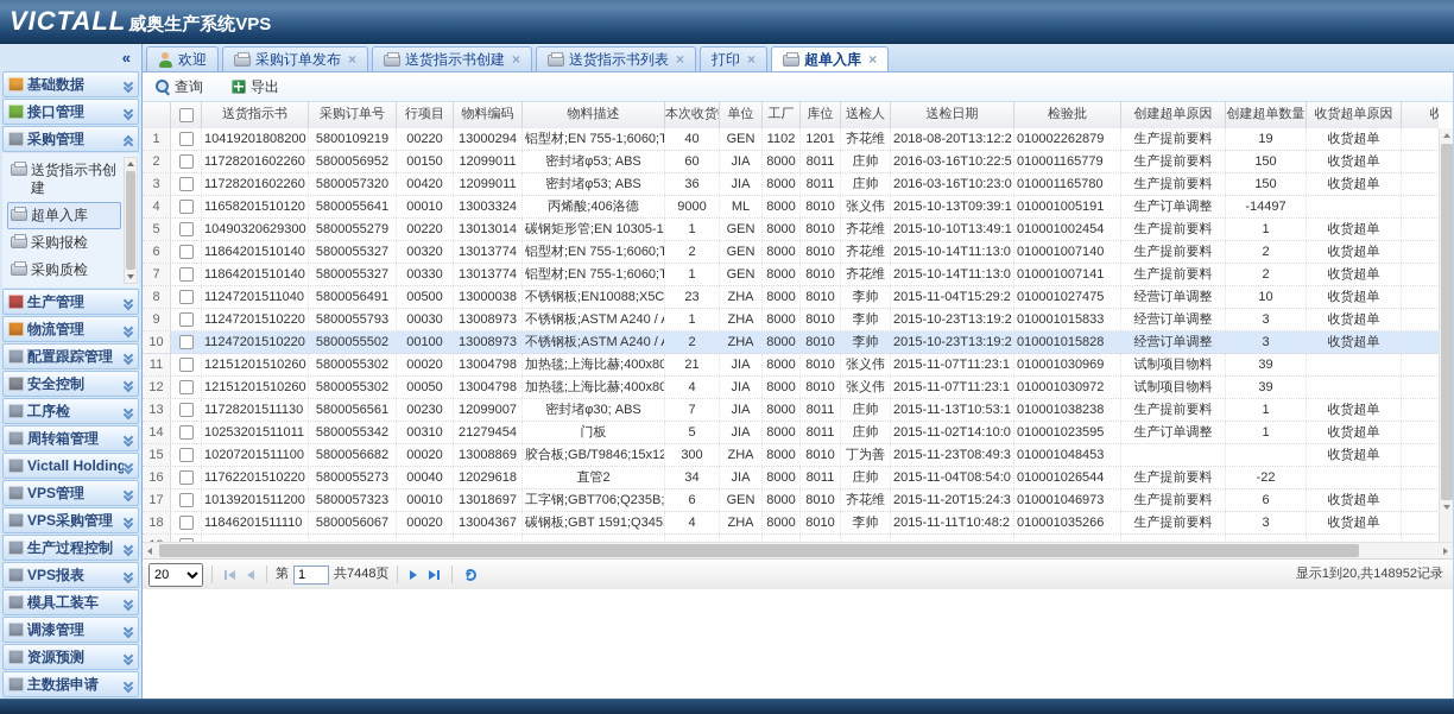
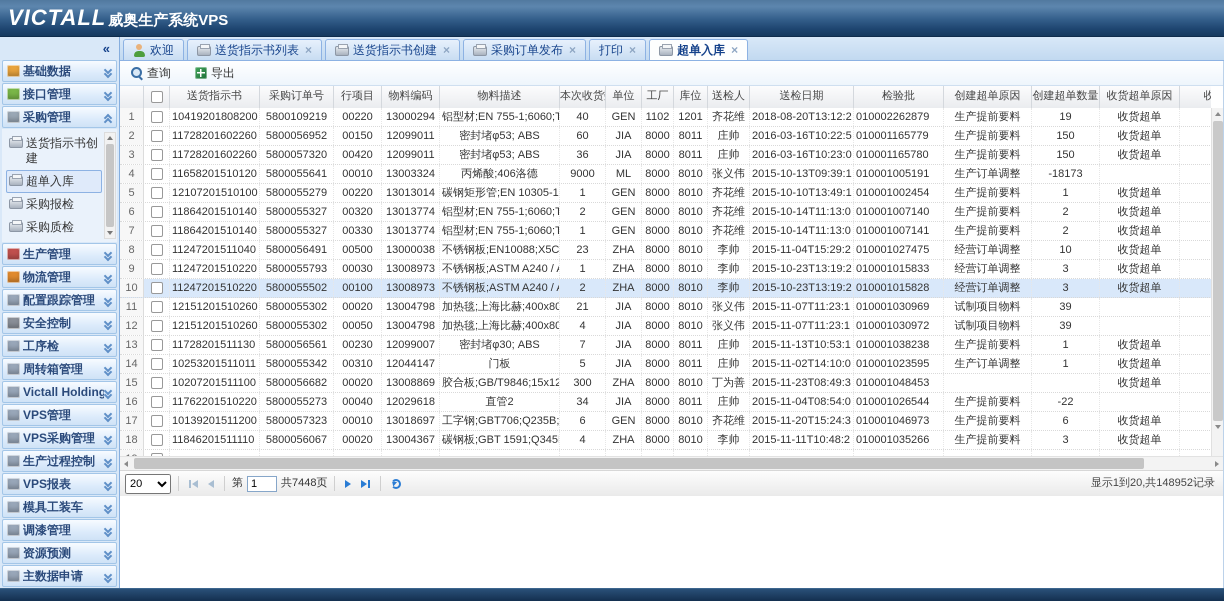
  VICTALL
  威奥生产系统VPS
  «
  基础数据
  接口管理
  采购管理
  送货指示书创建
  超单入库
  采购报检
  采购质检
  生产管理
  物流管理
  配置跟踪管理
  安全控制
  工序检
  周转箱管理
  Victall Holding
  VPS管理
  VPS采购管理
  生产过程控制
  VPS报表
  模具工装车
  调漆管理
  资源预测
  主数据申请
  欢迎
- 采购订单发布
+ 送货指示书列表
  ×
  送货指示书创建
  ×
- 送货指示书列表
+ 采购订单发布
  ×
  打印
  ×
  超单入库
  ×
  查询
  导出
  送货指示书
  采购订单号
  行项目
  物料编码
  物料描述
  本次收货
  单位
  工厂
  库位
  送检人
  送检日期
  检验批
  创建超单原因
  创建超单数量
  收货超单原因
  1
  10419201808200
  5800109219
  00220
  13000294
  铝型材;EN 755-1;6060;T
  40
  GEN
  1102
  1201
  齐花维
  2018-08-20T13:12:2
  010002262879
  生产提前要料
  19
  收货超单
  2
  11728201602260
  5800056952
  00150
  12099011
  密封堵φ53; ABS
  60
  JIA
  8000
  8011
  庄帅
  2016-03-16T10:22:5
  010001165779
  生产提前要料
  150
  收货超单
  3
  11728201602260
  5800057320
  00420
  12099011
  密封堵φ53; ABS
  36
  JIA
  8000
  8011
  庄帅
  2016-03-16T10:23:0
  010001165780
  生产提前要料
  150
  收货超单
  4
  11658201510120
  5800055641
  00010
  13003324
  丙烯酸;406洛德
  9000
  ML
  8000
  8010
  张义伟
  2015-10-13T09:39:1
  010001005191
  生产订单调整
- -14497
+ -18173
  5
- 10490320629300
+ 12107201510100
  5800055279
  00220
  13013014
  碳钢矩形管;EN 10305-1
  1
  GEN
  8000
  8010
  齐花维
  2015-10-10T13:49:1
  010001002454
  生产提前要料
  1
  收货超单
  6
  11864201510140
  5800055327
  00320
  13013774
  铝型材;EN 755-1;6060;T
  2
  GEN
  8000
  8010
  齐花维
  2015-10-14T11:13:0
  010001007140
  生产提前要料
  2
  收货超单
  7
  11864201510140
  5800055327
  00330
  13013774
  铝型材;EN 755-1;6060;T
  1
  GEN
  8000
  8010
  齐花维
  2015-10-14T11:13:0
  010001007141
  生产提前要料
  2
  收货超单
  8
  11247201511040
  5800056491
  00500
  13000038
  不锈钢板;EN10088;X5C
  23
  ZHA
  8000
  8010
  李帅
  2015-11-04T15:29:2
  010001027475
  经营订单调整
  10
  收货超单
  9
  11247201510220
  5800055793
  00030
  13008973
  不锈钢板;ASTM A240 / A
  1
  ZHA
  8000
  8010
  李帅
  2015-10-23T13:19:2
  010001015833
  经营订单调整
  3
  收货超单
  10
  11247201510220
  5800055502
  00100
  13008973
  不锈钢板;ASTM A240 / A
  2
  ZHA
  8000
  8010
  李帅
  2015-10-23T13:19:2
  010001015828
  经营订单调整
  3
  收货超单
  11
  12151201510260
  5800055302
  00020
  13004798
  加热毯;上海比赫;400x80
  21
  JIA
  8000
  8010
  张义伟
  2015-11-07T11:23:1
  010001030969
  试制项目物料
  39
  12
  12151201510260
  5800055302
  00050
  13004798
  加热毯;上海比赫;400x80
  4
  JIA
  8000
  8010
  张义伟
  2015-11-07T11:23:1
  010001030972
  试制项目物料
  39
  13
  11728201511130
  5800056561
  00230
  12099007
  密封堵φ30; ABS
  7
  JIA
  8000
  8011
  庄帅
  2015-11-13T10:53:1
  010001038238
  生产提前要料
  1
  收货超单
  14
  10253201511011
  5800055342
  00310
- 21279454
+ 12044147
  门板
  5
  JIA
  8000
  8011
  庄帅
  2015-11-02T14:10:0
  010001023595
  生产订单调整
  1
  收货超单
  15
  10207201511100
  5800056682
  00020
  13008869
  胶合板;GB/T9846;15x12
  300
  ZHA
  8000
  8010
  丁为善
  2015-11-23T08:49:3
  010001048453
  收货超单
  16
  11762201510220
  5800055273
  00040
  12029618
  直管2
  34
  JIA
  8000
  8011
  庄帅
  2015-11-04T08:54:0
  010001026544
  生产提前要料
  -22
  17
  10139201511200
  5800057323
  00010
  13018697
  工字钢;GBT706;Q235B;
  6
  GEN
  8000
  8010
  齐花维
  2015-11-20T15:24:3
  010001046973
  生产提前要料
  6
  收货超单
  18
  11846201511110
  5800056067
  00020
  13004367
  碳钢板;GBT 1591;Q345
  4
  ZHA
  8000
  8010
  李帅
  2015-11-11T10:48:2
  010001035266
  生产提前要料
  3
  收货超单
  20
  第
  1
  共7448页
  显示1到20,共148952记录
